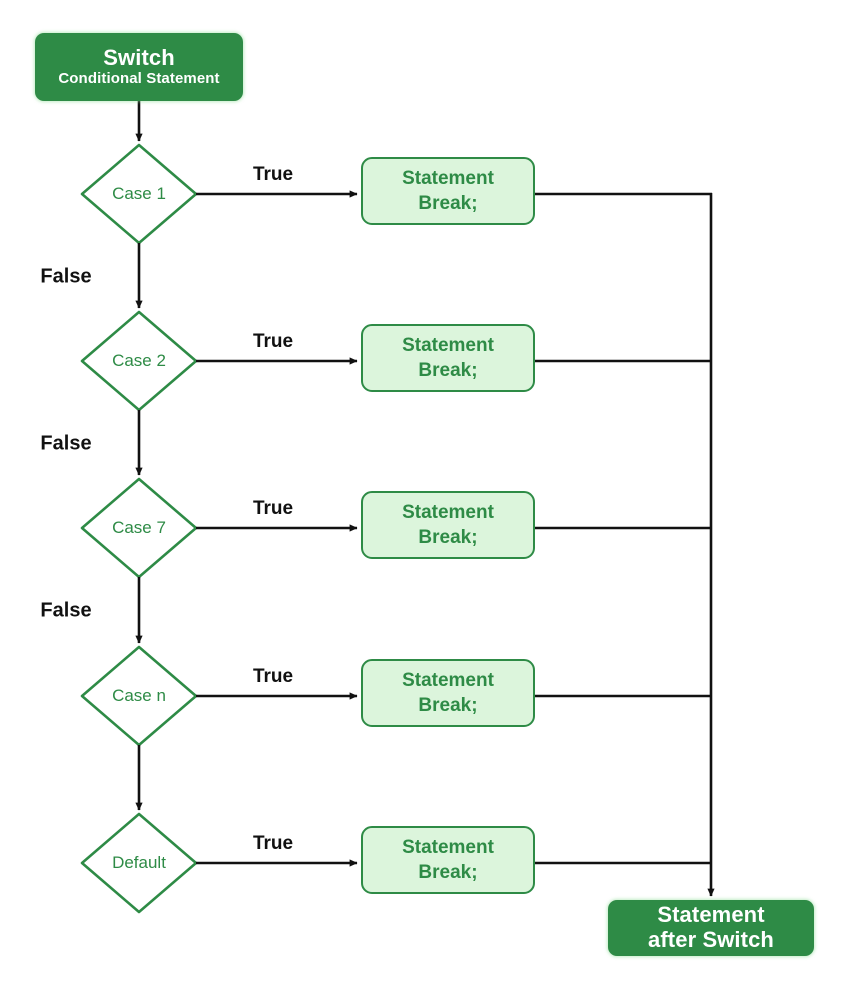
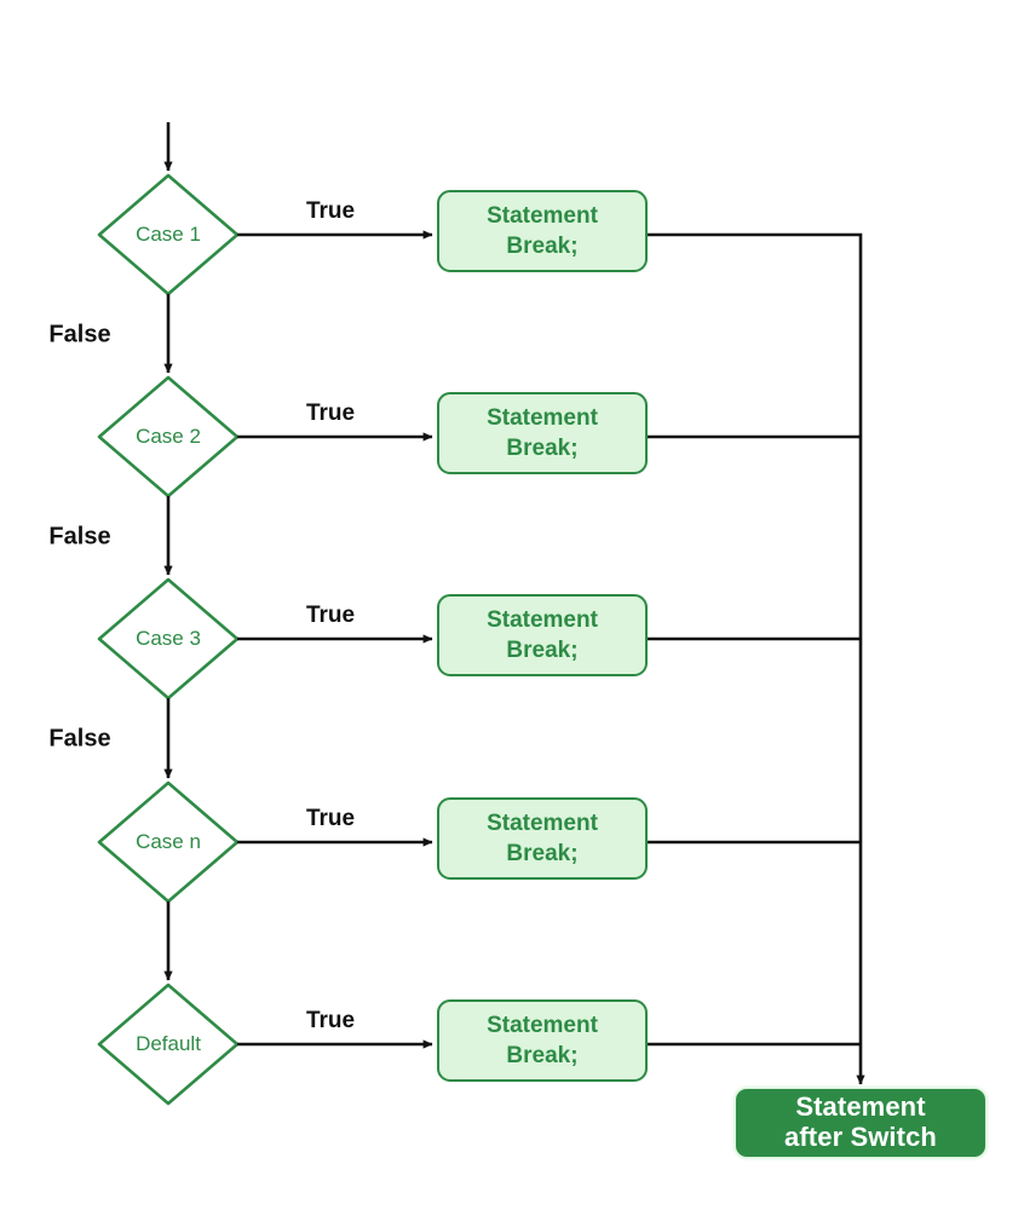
- Switch
- Conditional Statement
  Case 1
  Case 2
- Case 7
+ Case 3
  Case n
  Default
  True
  True
  True
  True
  True
  False
  False
  False
  Statement
  Break;
  Statement
  Break;
  Statement
  Break;
  Statement
  Break;
  Statement
  Break;
  Statement
  after Switch
